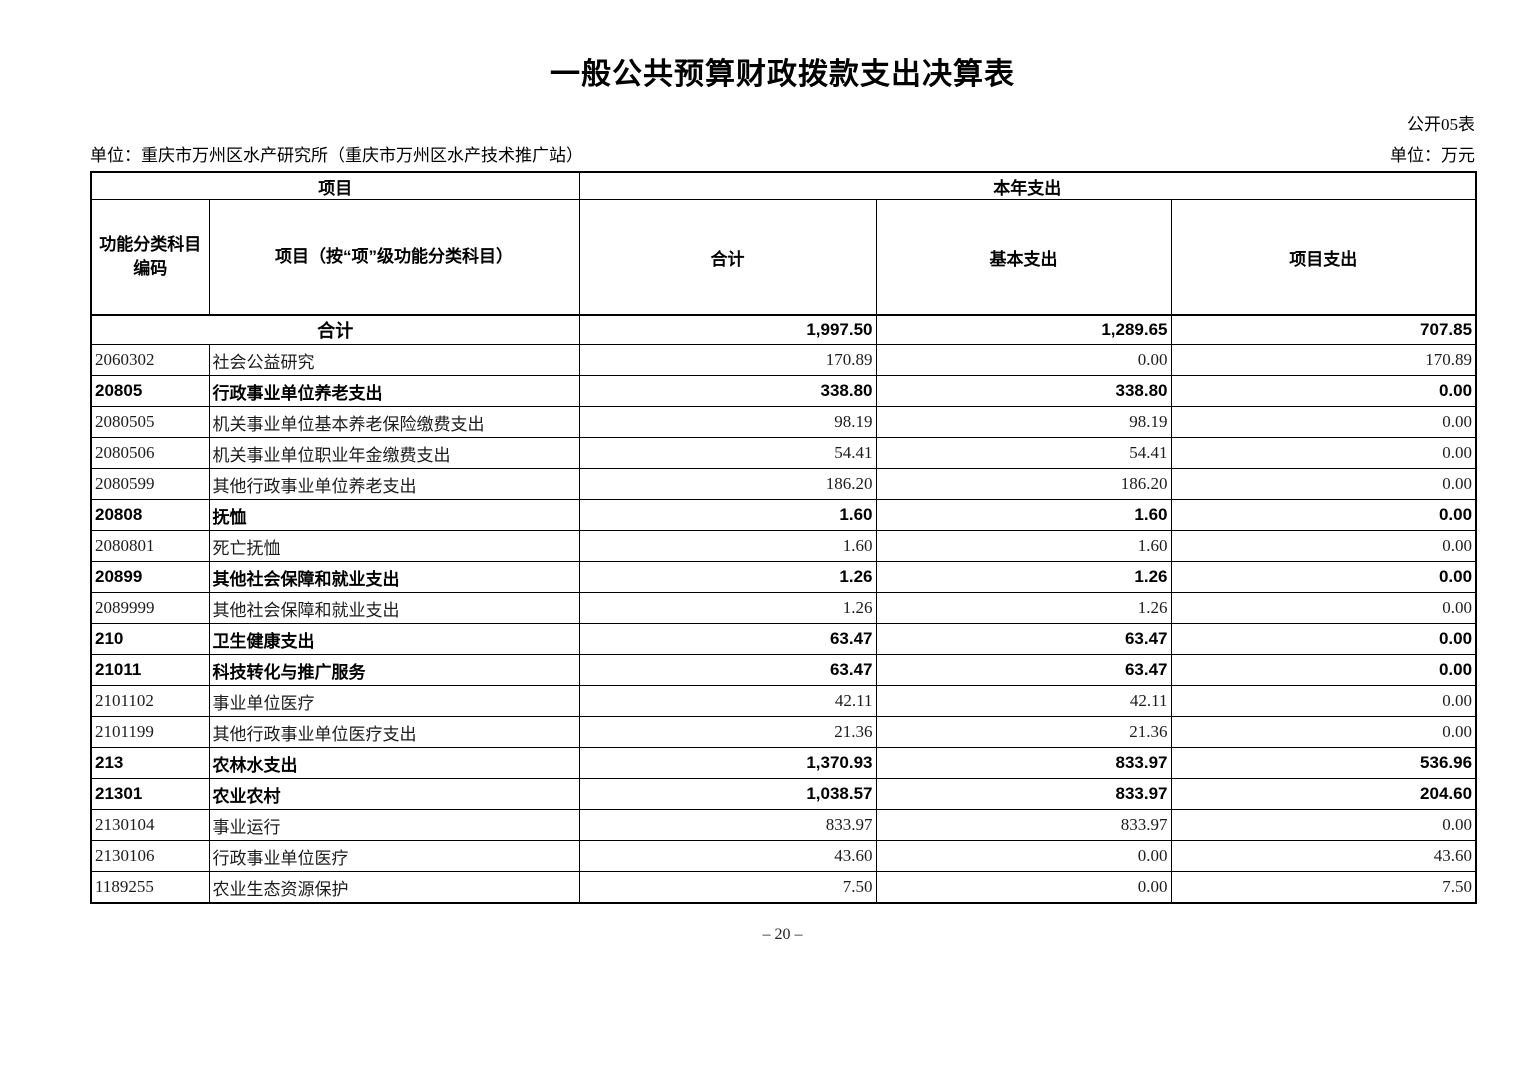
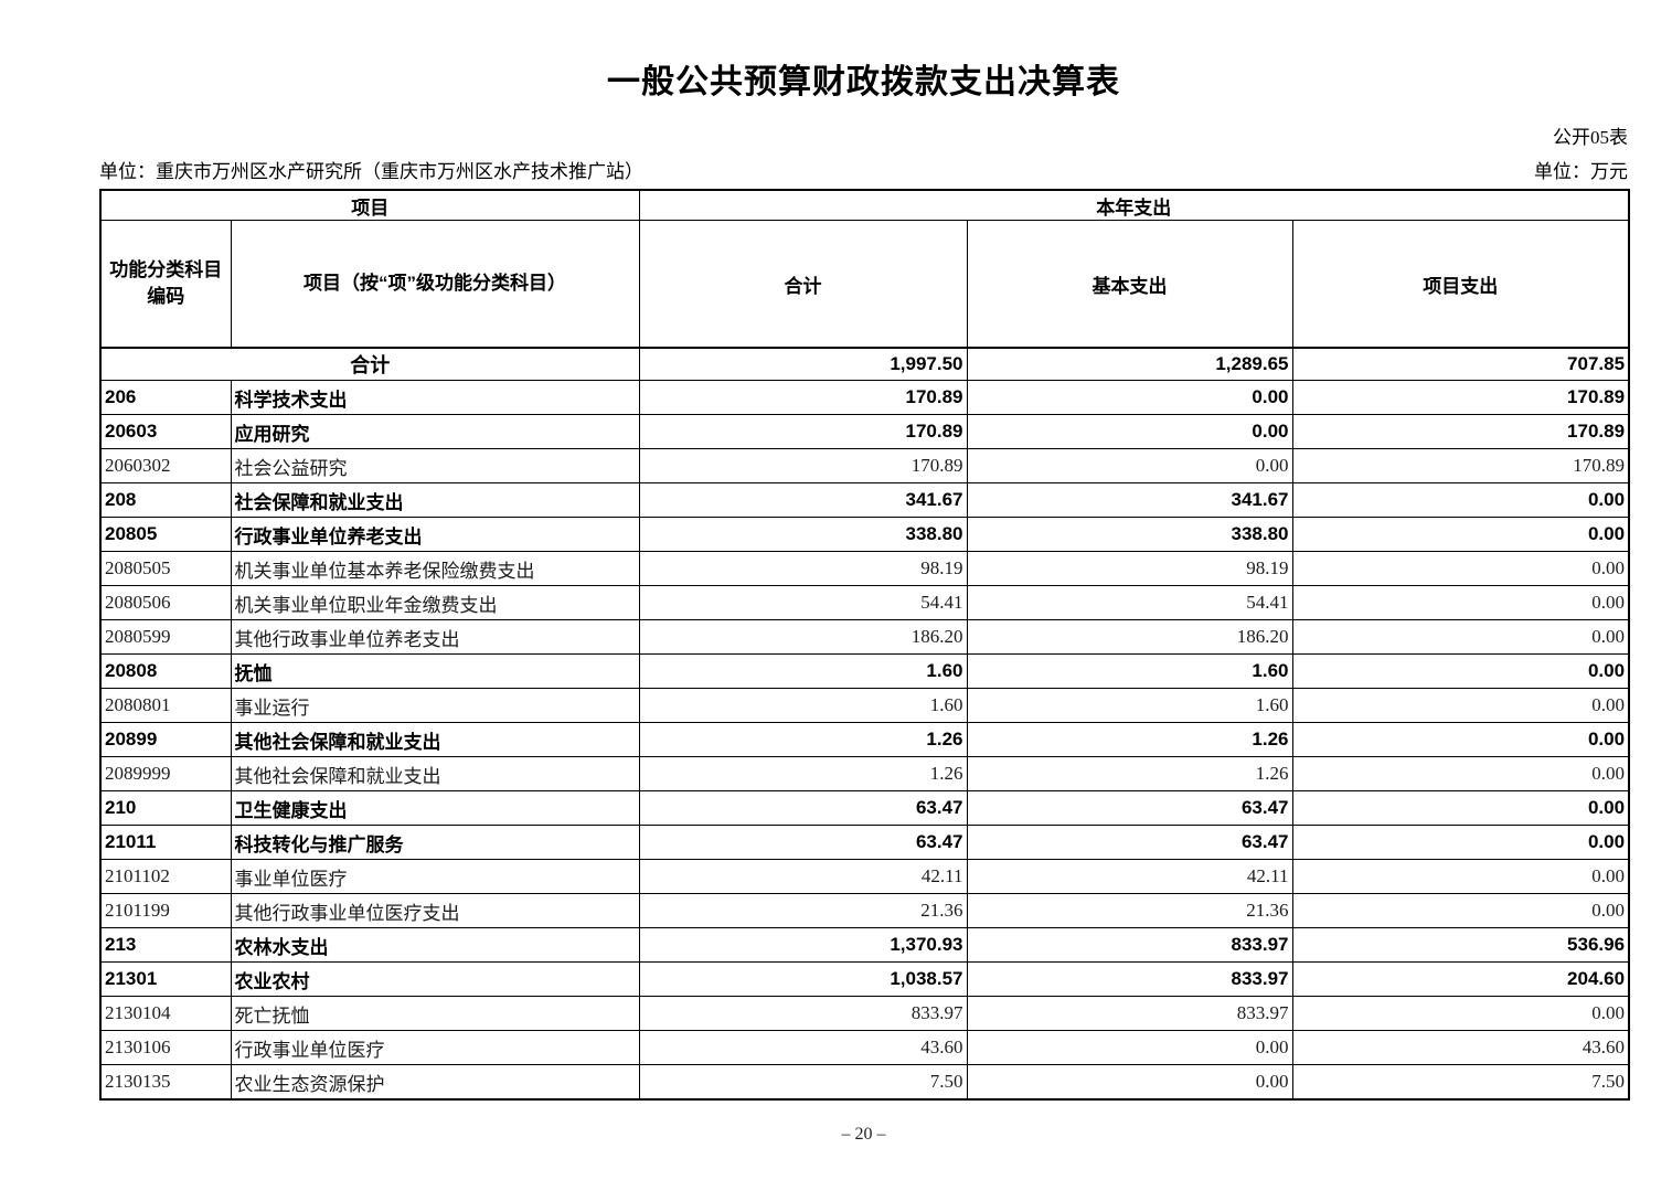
  一般公共预算财政拨款支出决算表
  公开05表
  单位：重庆市万州区水产研究所（重庆市万州区水产技术推广站）
  单位：万元
  项目	本年支出
  功能分类科目编码	项目（按“项”级功能分类科目）	合计	基本支出	项目支出
  合计	1,997.50	1,289.65	707.85
+ 206	科学技术支出	170.89	0.00	170.89
+ 20603	应用研究	170.89	0.00	170.89
  2060302	社会公益研究	170.89	0.00	170.89
+ 208	社会保障和就业支出	341.67	341.67	0.00
  20805	行政事业单位养老支出	338.80	338.80	0.00
  2080505	机关事业单位基本养老保险缴费支出	98.19	98.19	0.00
  2080506	机关事业单位职业年金缴费支出	54.41	54.41	0.00
  2080599	其他行政事业单位养老支出	186.20	186.20	0.00
  20808	抚恤	1.60	1.60	0.00
- 2080801	死亡抚恤	1.60	1.60	0.00
+ 2080801	事业运行	1.60	1.60	0.00
  20899	其他社会保障和就业支出	1.26	1.26	0.00
  2089999	其他社会保障和就业支出	1.26	1.26	0.00
  210	卫生健康支出	63.47	63.47	0.00
  21011	科技转化与推广服务	63.47	63.47	0.00
  2101102	事业单位医疗	42.11	42.11	0.00
  2101199	其他行政事业单位医疗支出	21.36	21.36	0.00
  213	农林水支出	1,370.93	833.97	536.96
  21301	农业农村	1,038.57	833.97	204.60
- 2130104	事业运行	833.97	833.97	0.00
+ 2130104	死亡抚恤	833.97	833.97	0.00
  2130106	行政事业单位医疗	43.60	0.00	43.60
- 1189255	农业生态资源保护	7.50	0.00	7.50
+ 2130135	农业生态资源保护	7.50	0.00	7.50
  – 20 –
